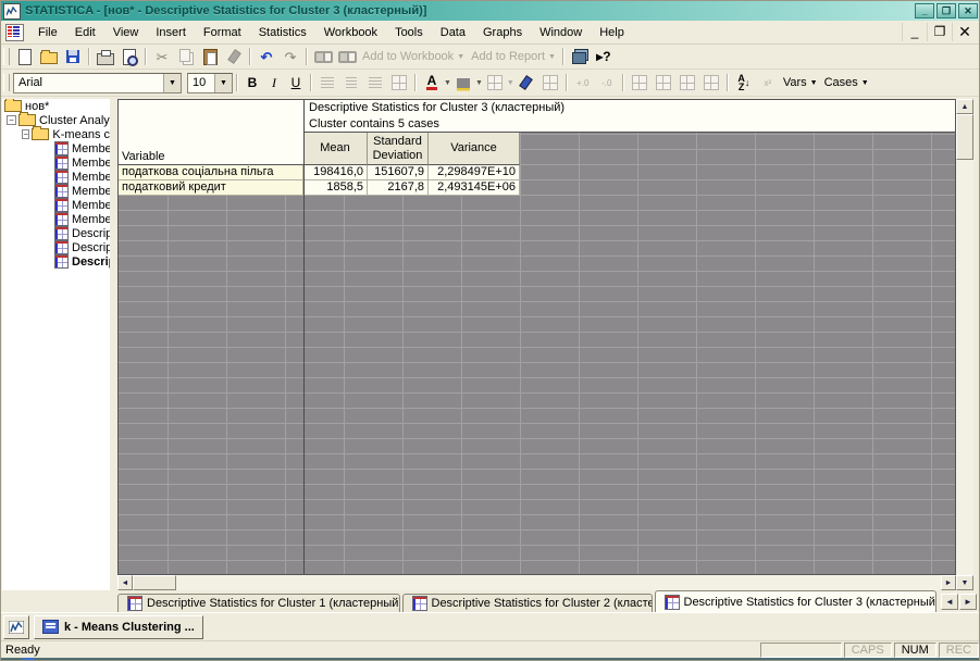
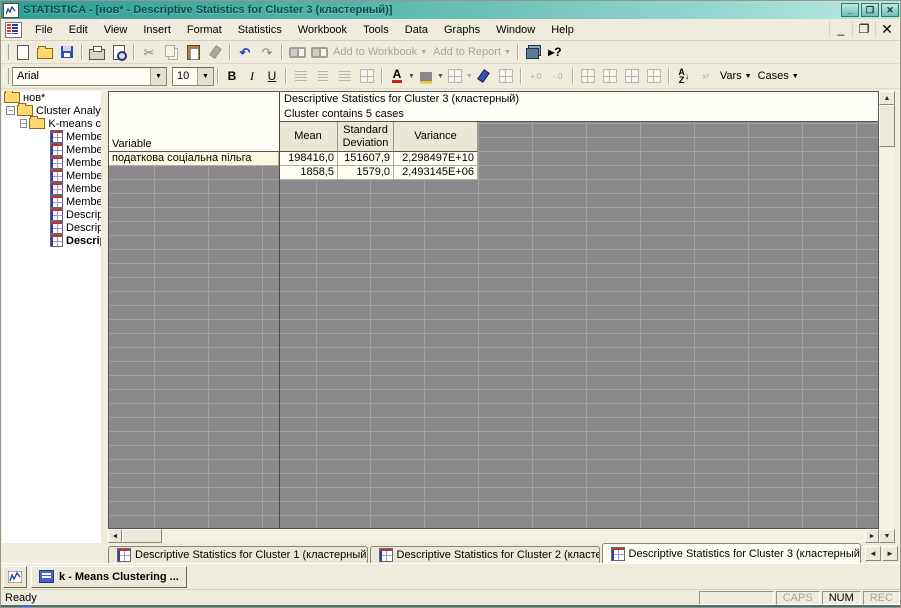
  STATISTICA - [нов* - Descriptive Statistics for Cluster 3 (кластерный)]
  _
  ❐
  ✕
  File
  Edit
  View
  Insert
  Format
  Statistics
  Workbook
  Tools
  Data
  Graphs
  Window
  Help
  _
  ❐
  ✕
  ✂
  ↶
  ↷
  Add to Workbook
  Add to Report
  ▸?
  Arial
  10
  B
  I
  U
  A
  +.0
  -.0
  A
  Z
  ↓
  x²
  Vars
  Cases
  нов*
  −
  Cluster Analy
  −
  K-means c
  Membe
  Membe
  Membe
  Membe
  Membe
  Membe
  Descri
  Descri
  Descri
  Descriptive Statistics for Cluster 3 (кластерный)
  Cluster contains 5 cases
  Variable
  Mean
  Standard Deviation
  Variance
  податкова соціальна пільга
  198416,0
  151607,9
  2,298497E+10
- податковий кредит
  1858,5
- 2167,8
+ 1579,0
  2,493145E+06
  Descriptive Statistics for Cluster 1 (кластерный
  Descriptive Statistics for Cluster 2 (класт
  Descriptive Statistics for Cluster 3 (кластерный
  ◄
  ►
  k - Means Clustering ...
  Ready
  CAPS
  NUM
  REC
